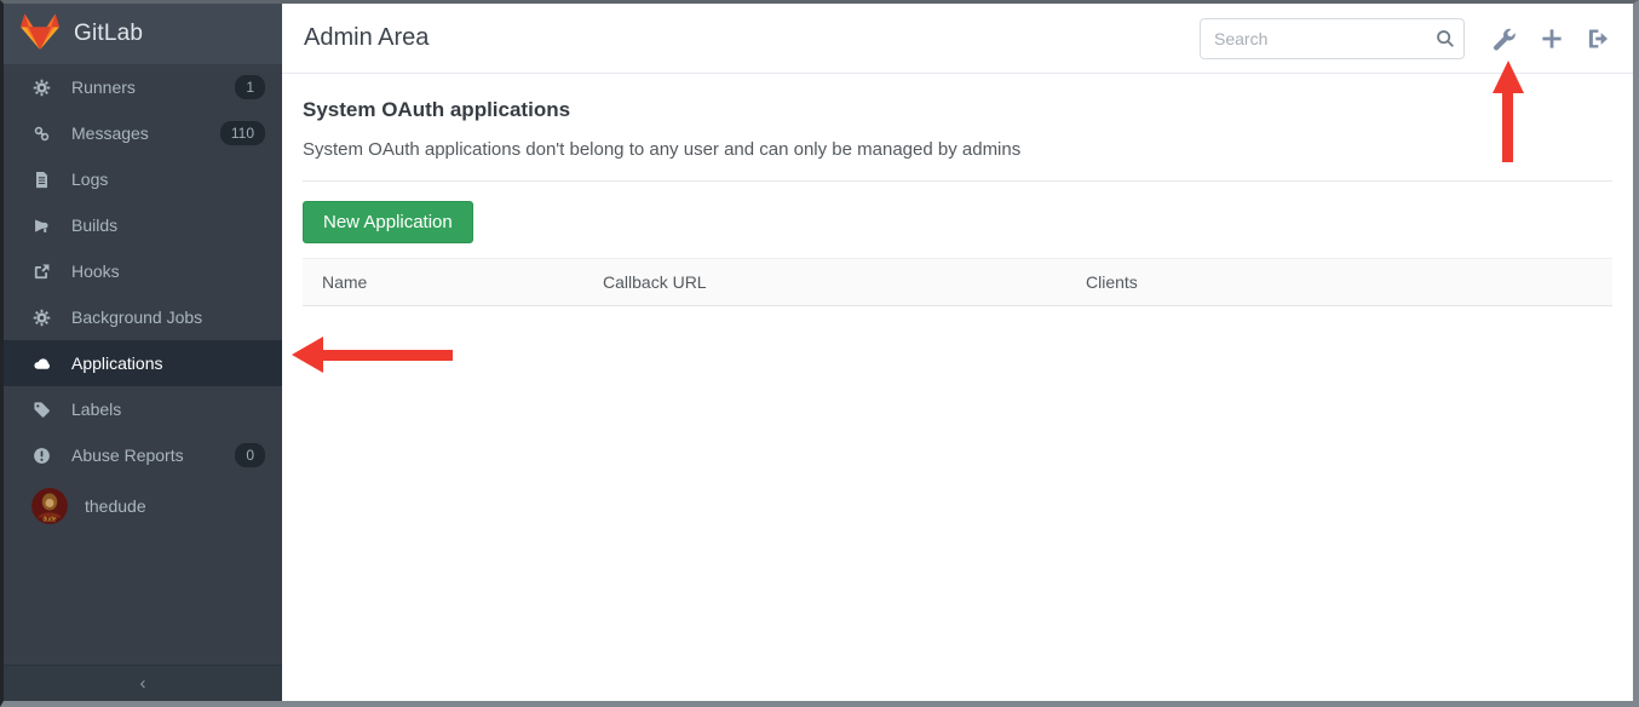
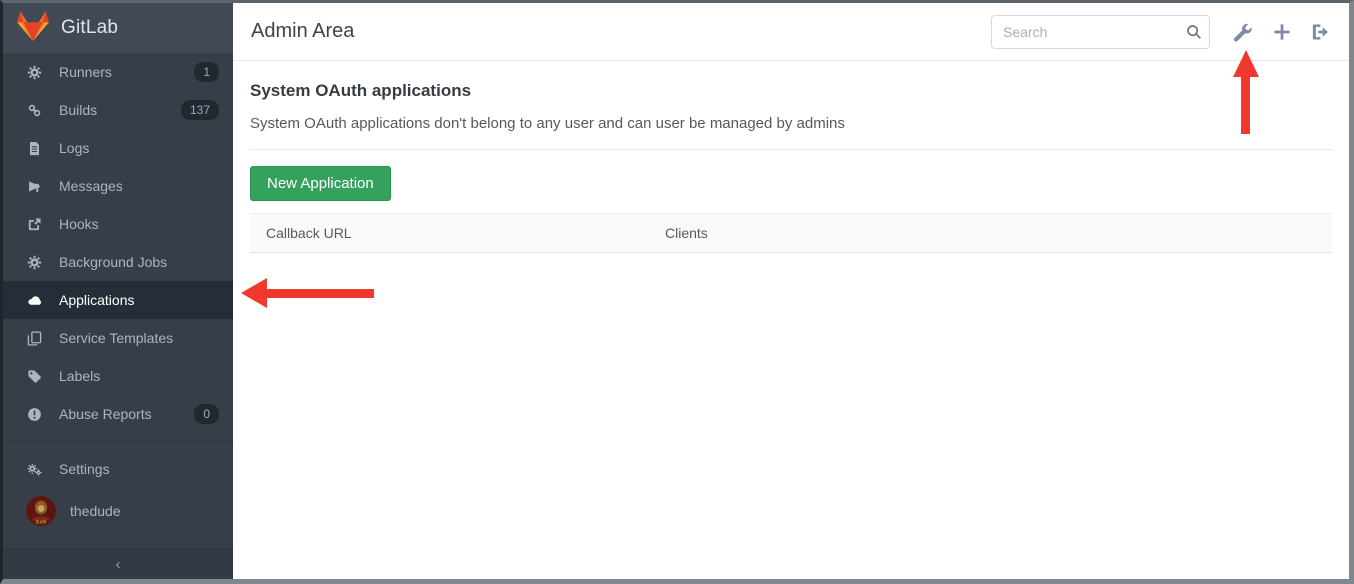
  GitLab
  Runners
  1
- Messages
+ Builds
- 110
+ 137
  Logs
- Builds
+ Messages
  Hooks
  Background Jobs
  Applications
+ Service Templates
  Labels
  Abuse Reports
  0
+ Settings
  thedude
  ‹
  Admin Area
  Search
  System OAuth applications
- System OAuth applications don't belong to any user and can only be managed by admins
+ System OAuth applications don't belong to any user and can user be managed by admins
  New Application
- Name
  Callback URL
  Clients
